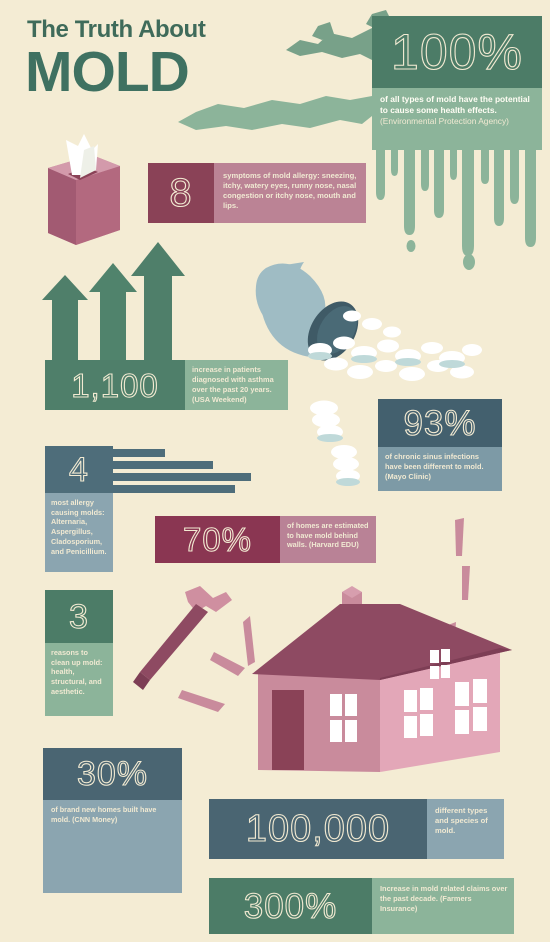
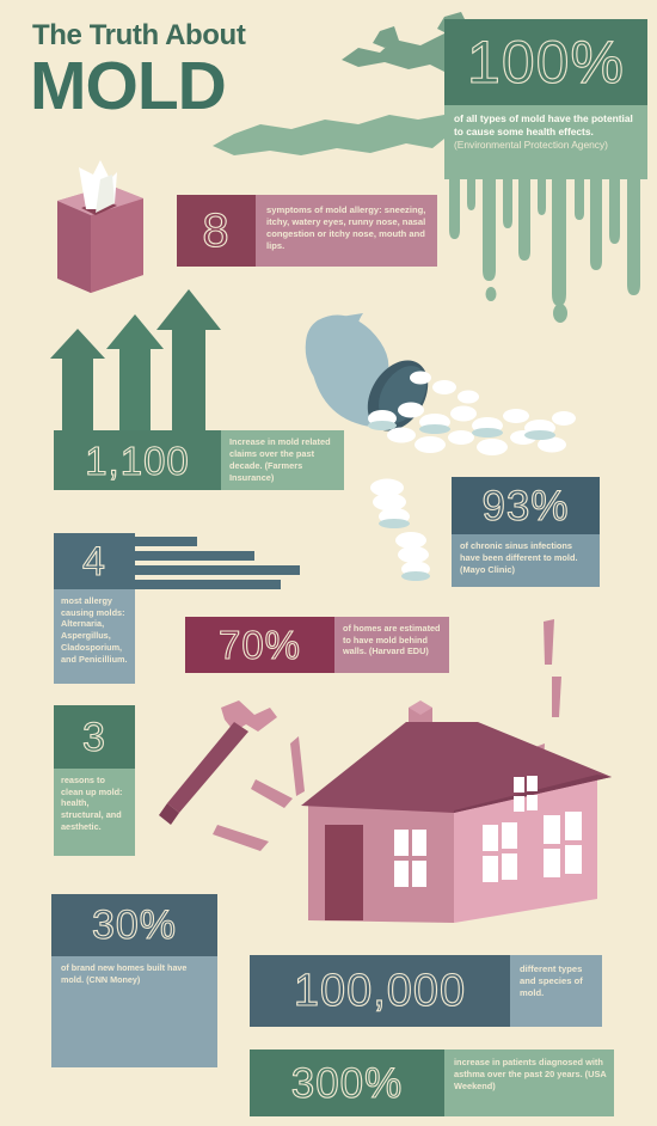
  The Truth About
  MOLD
  100%
  of all types of mold have the potential to cause some health effects. (Environmental Protection Agency)
  8
  symptoms of mold allergy: sneezing, itchy, watery eyes, runny nose, nasal congestion or itchy nose, mouth and lips.
  1,100
- increase in patients diagnosed with asthma over the past 20 years. (USA Weekend)
+ Increase in mold related claims over the past decade. (Farmers Insurance)
  93%
  of chronic sinus infections have been different to mold. (Mayo Clinic)
  4
  most allergy causing molds: Alternaria, Aspergillus, Cladosporium, and Penicillium.
  70%
  of homes are estimated to have mold behind walls. (Harvard EDU)
  3
  reasons to clean up mold: health, structural, and aesthetic.
  30%
  of brand new homes built have mold. (CNN Money)
  100,000
  different types and species of mold.
  300%
- Increase in mold related claims over the past decade. (Farmers Insurance)
+ increase in patients diagnosed with asthma over the past 20 years. (USA Weekend)
